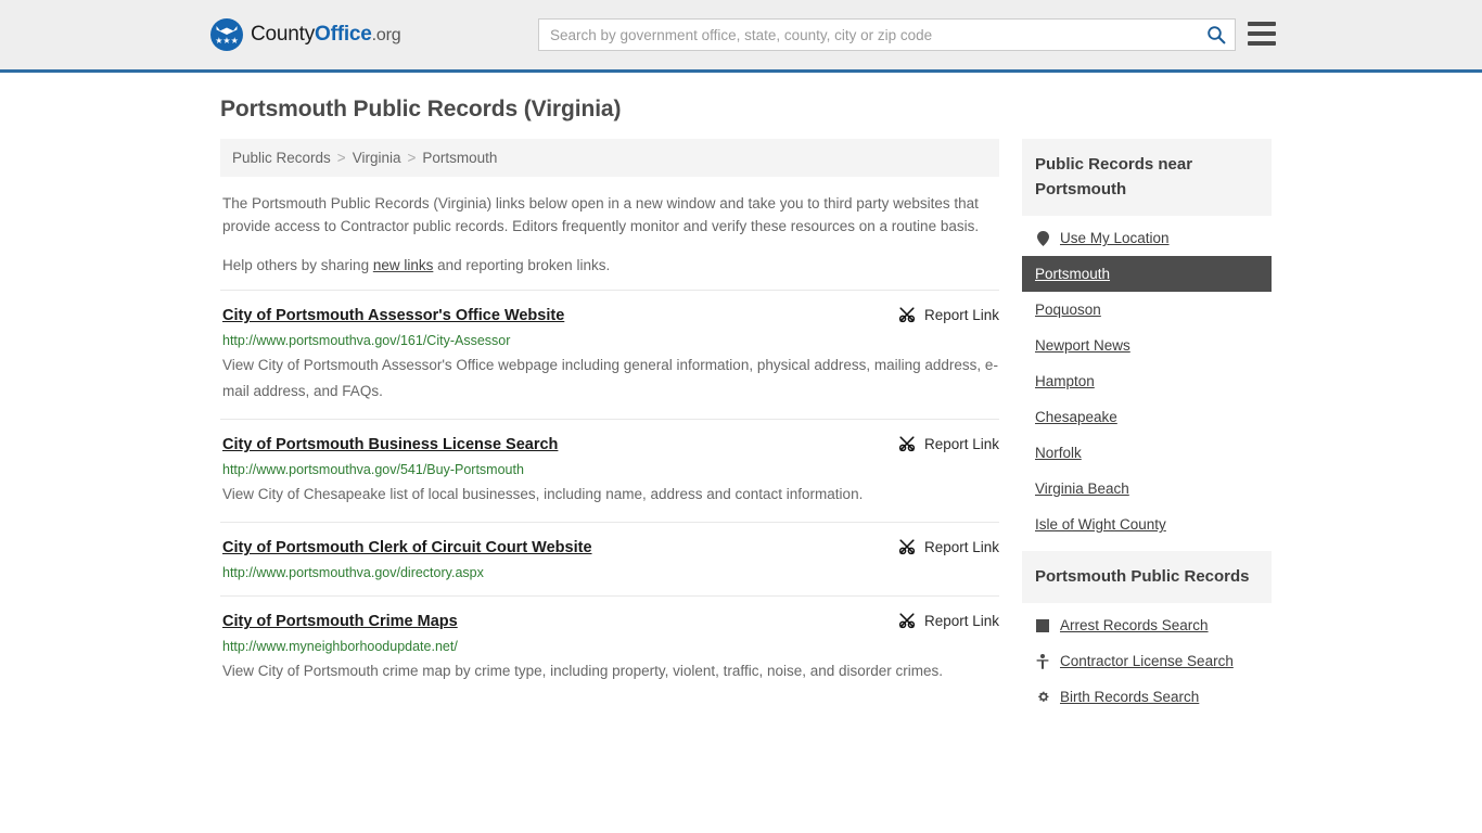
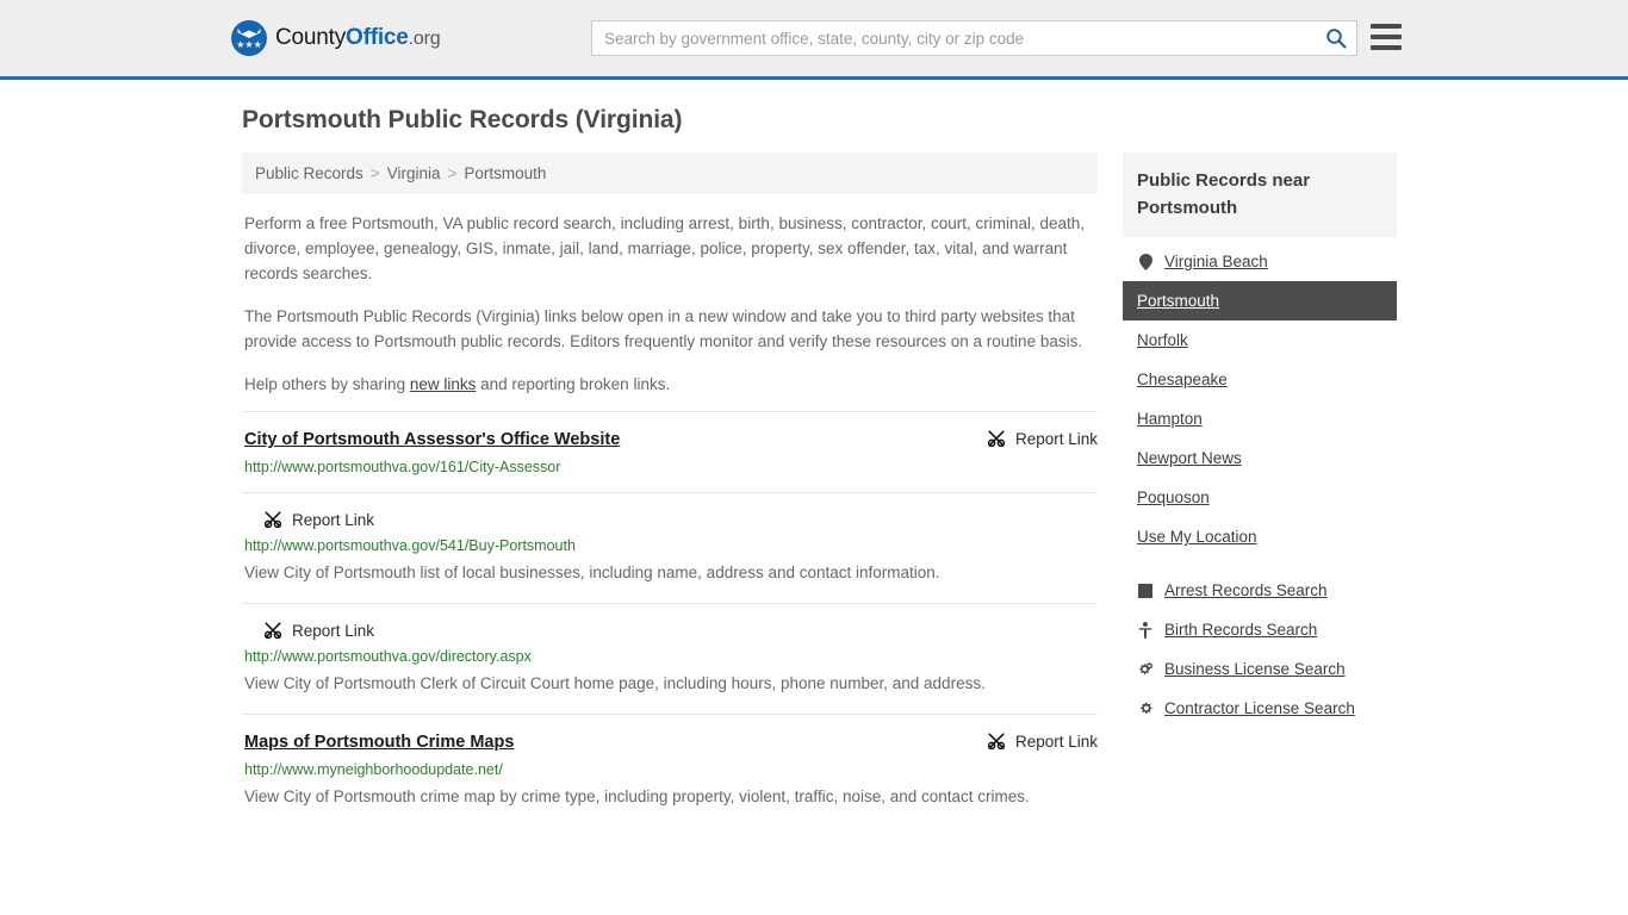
  ★★★
  CountyOffice.org
  Search by government office, state, county, city or zip code
  Portsmouth Public Records (Virginia)
  Public Records
  >
  Virginia
  >
  Portsmouth
+ Perform a free Portsmouth, VA public record search, including arrest, birth, business, contractor, court, criminal, death, divorce, employee, genealogy, GIS, inmate, jail, land, marriage, police, property, sex offender, tax, vital, and warrant records searches.
- The Portsmouth Public Records (Virginia) links below open in a new window and take you to third party websites that provide access to Contractor public records. Editors frequently monitor and verify these resources on a routine basis.
+ The Portsmouth Public Records (Virginia) links below open in a new window and take you to third party websites that provide access to Portsmouth public records. Editors frequently monitor and verify these resources on a routine basis.
  Help others by sharing new links and reporting broken links.
  City of Portsmouth Assessor's Office Website
  Report Link
  http://www.portsmouthva.gov/161/City-Assessor
- View City of Portsmouth Assessor's Office webpage including general information, physical address, mailing address, e-mail address, and FAQs.
- City of Portsmouth Business License Search
  Report Link
  http://www.portsmouthva.gov/541/Buy-Portsmouth
- View City of Chesapeake list of local businesses, including name, address and contact information.
+ View City of Portsmouth list of local businesses, including name, address and contact information.
- City of Portsmouth Clerk of Circuit Court Website
  Report Link
  http://www.portsmouthva.gov/directory.aspx
+ View City of Portsmouth Clerk of Circuit Court home page, including hours, phone number, and address.
- City of Portsmouth Crime Maps
+ Maps of Portsmouth Crime Maps
  Report Link
  http://www.myneighborhoodupdate.net/
- View City of Portsmouth crime map by crime type, including property, violent, traffic, noise, and disorder crimes.
+ View City of Portsmouth crime map by crime type, including property, violent, traffic, noise, and contact crimes.
  Public Records near Portsmouth
- Use My Location
+ Virginia Beach
  Portsmouth
- Poquoson
+ Norfolk
- Newport News
+ Chesapeake
  Hampton
- Chesapeake
+ Newport News
- Norfolk
+ Poquoson
- Virginia Beach
+ Use My Location
- Isle of Wight County
- Portsmouth Public Records
  Arrest Records Search
- Contractor License Search
+ Birth Records Search
+ Business License Search
- Birth Records Search
+ Contractor License Search
